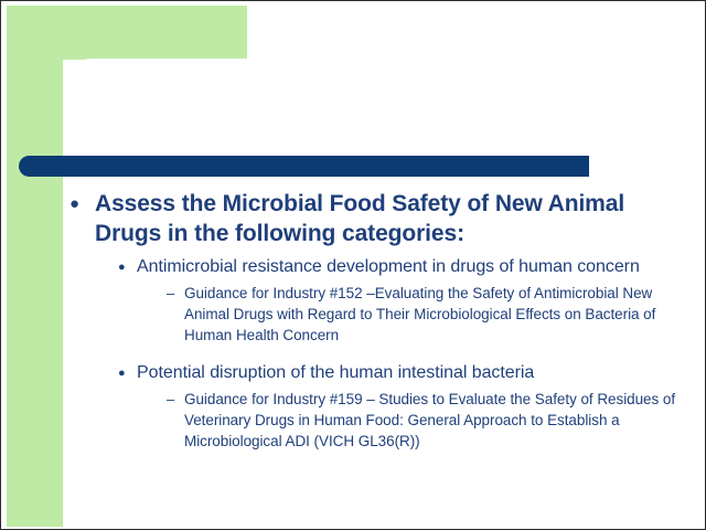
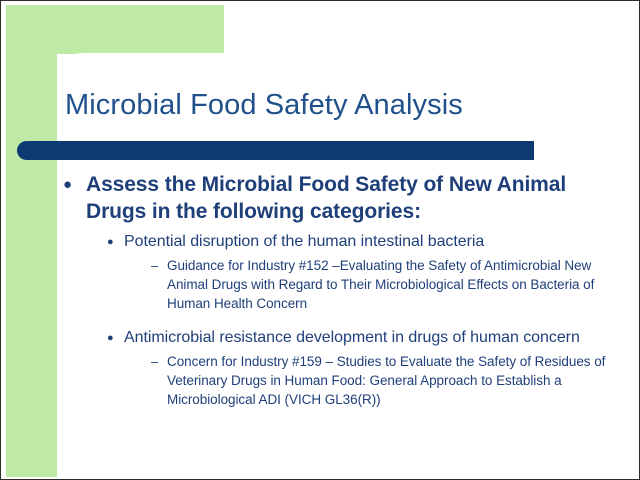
+ Microbial Food Safety Analysis
  ●
  Assess the Microbial Food Safety of New Animal Drugs in the following categories:
  ●
- Antimicrobial resistance development in drugs of human concern
+ Potential disruption of the human intestinal bacteria
  –
  Guidance for Industry #152 –Evaluating the Safety of Antimicrobial New Animal Drugs with Regard to Their Microbiological Effects on Bacteria of Human Health Concern
  ●
- Potential disruption of the human intestinal bacteria
+ Antimicrobial resistance development in drugs of human concern
  –
- Guidance for Industry #159 – Studies to Evaluate the Safety of Residues of Veterinary Drugs in Human Food: General Approach to Establish a Microbiological ADI (VICH GL36(R))
+ Concern for Industry #159 – Studies to Evaluate the Safety of Residues of Veterinary Drugs in Human Food: General Approach to Establish a Microbiological ADI (VICH GL36(R))
